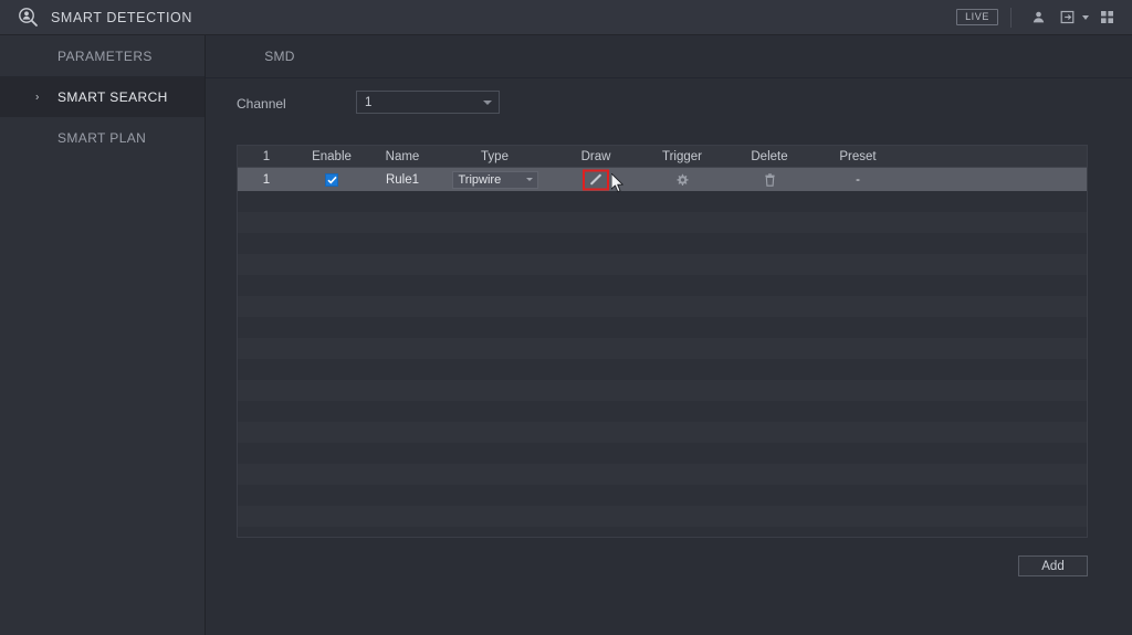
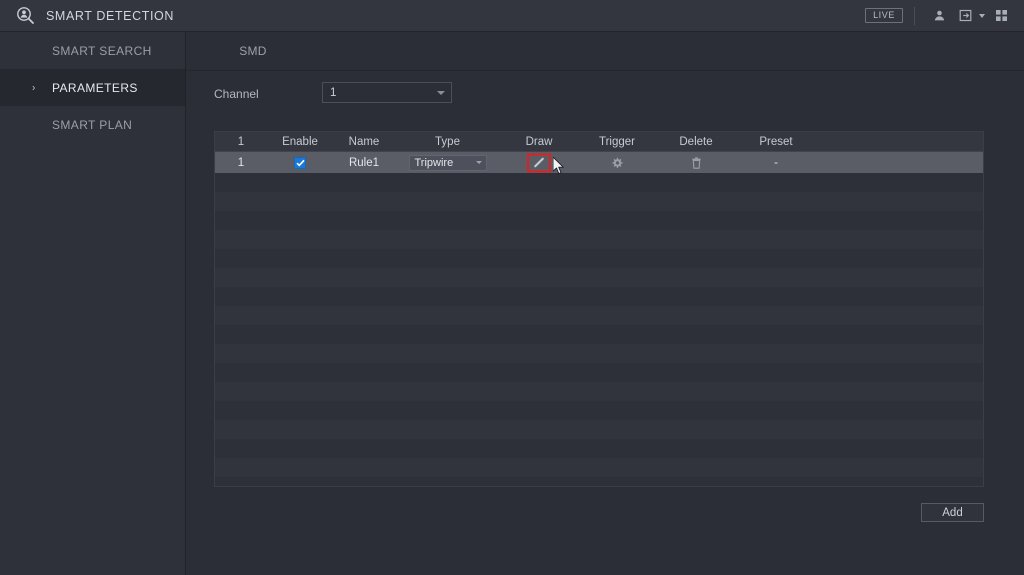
  SMART DETECTION
  LIVE
- PARAMETERS
+ SMART SEARCH
  ›
- SMART SEARCH
+ PARAMETERS
  SMART PLAN
  SMD
  Channel
  1
  1
  Enable
  Name
  Type
  Draw
  Trigger
  Delete
  Preset
  1
  Rule1
  Tripwire
  -
  Add
